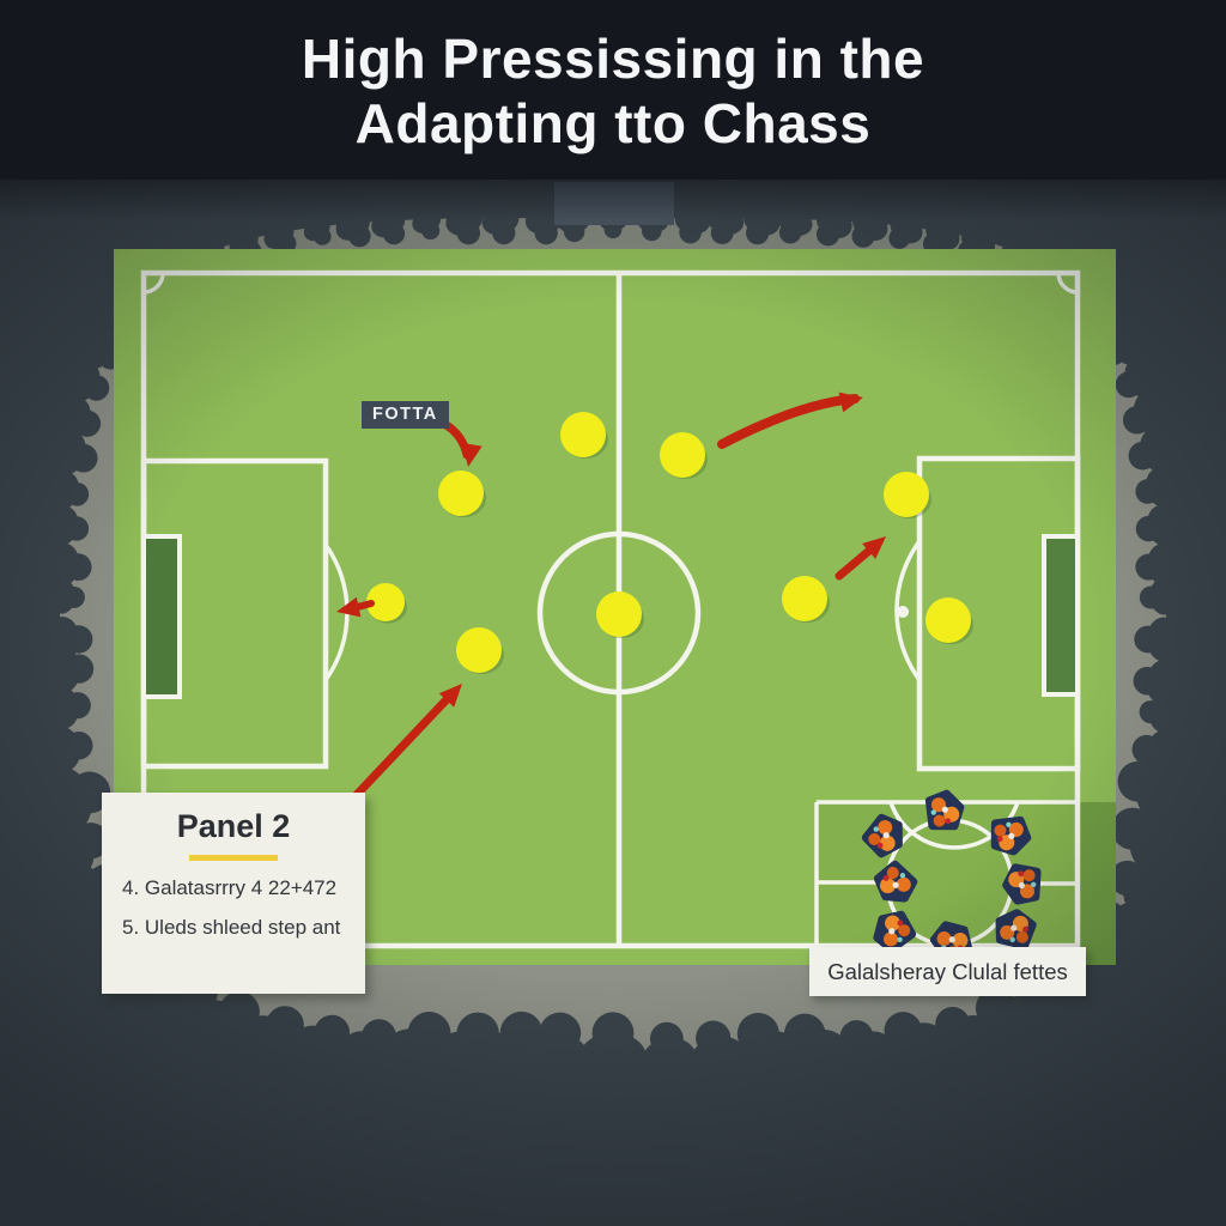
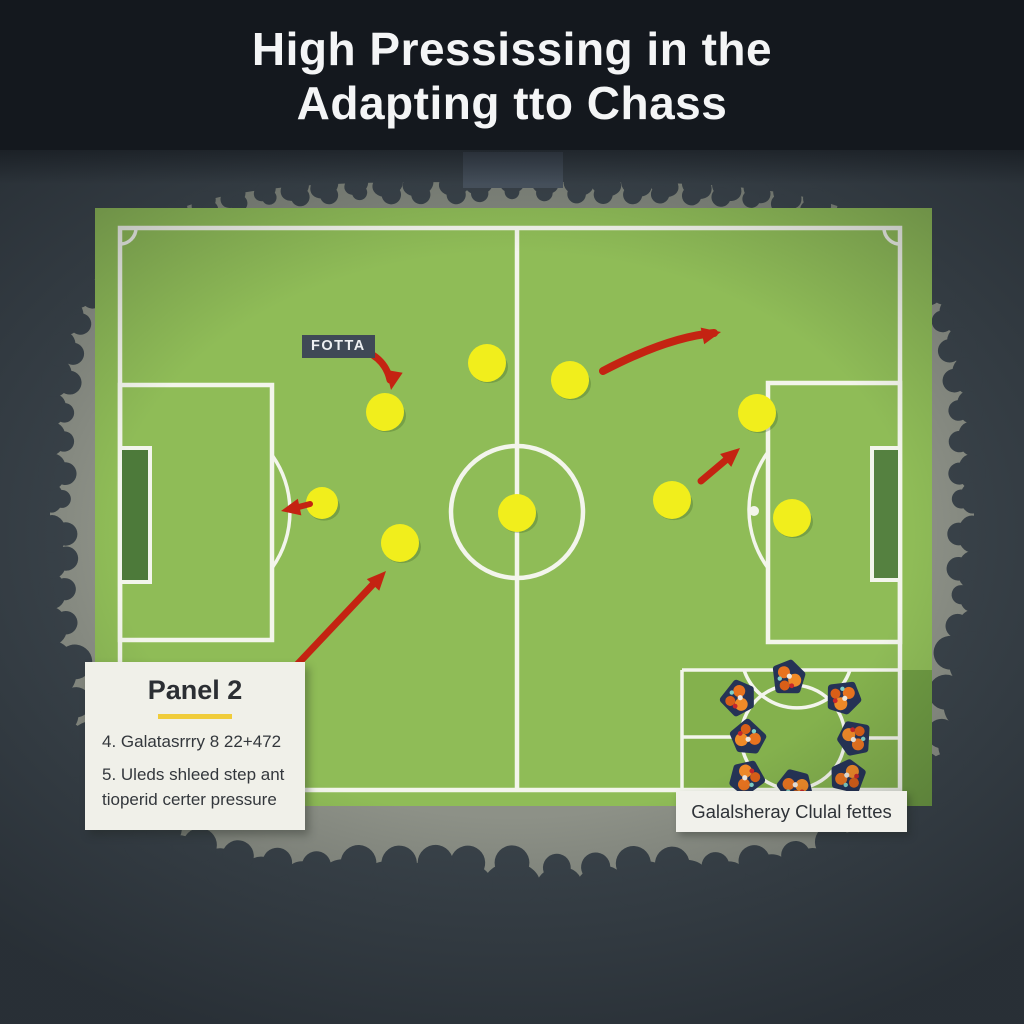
  High Pressissing in the
  Adapting tto Chass
  FOTTA
  Panel 2
- 4. Galatasrrry 4 22+472
+ 4. Galatasrrry 8 22+472
  5. Uleds shleed step ant
+ tioperid certer pressure
  Galalsheray Clulal fettes
